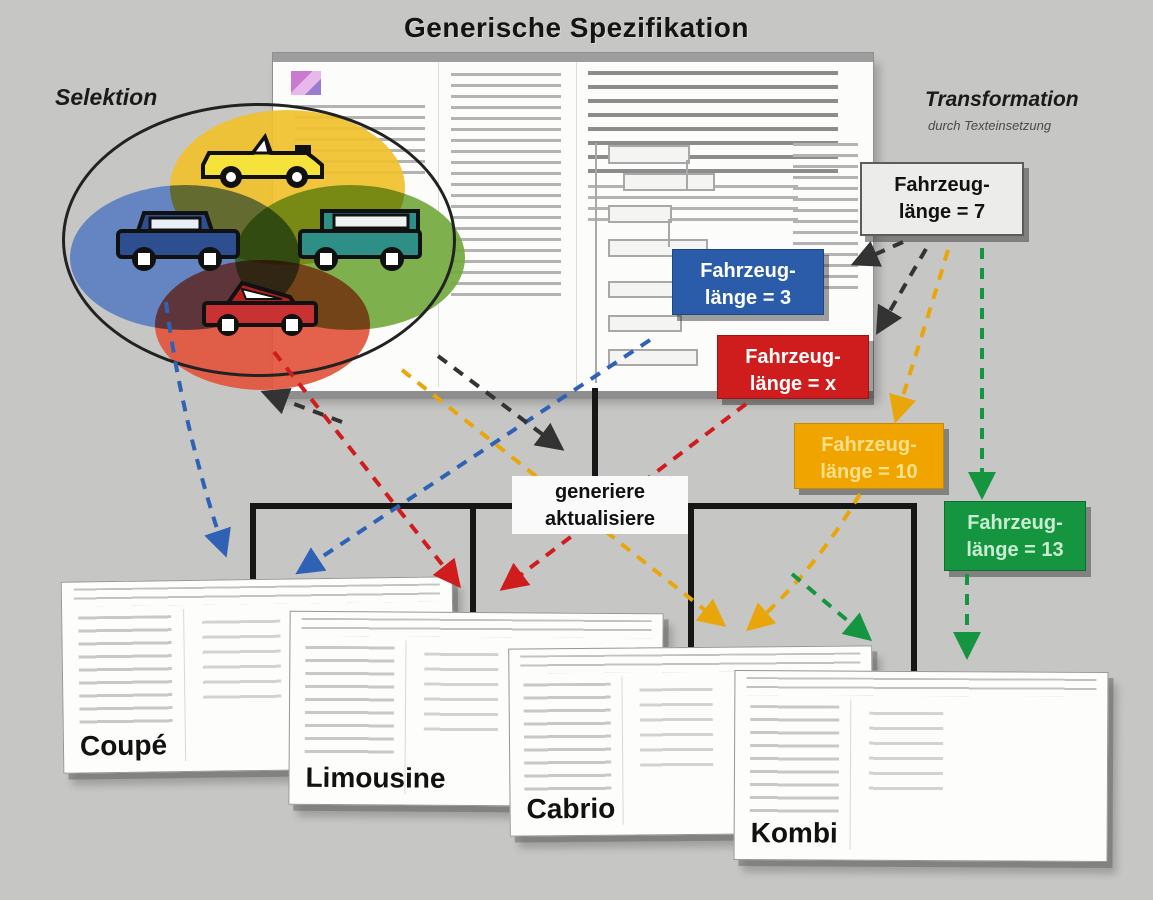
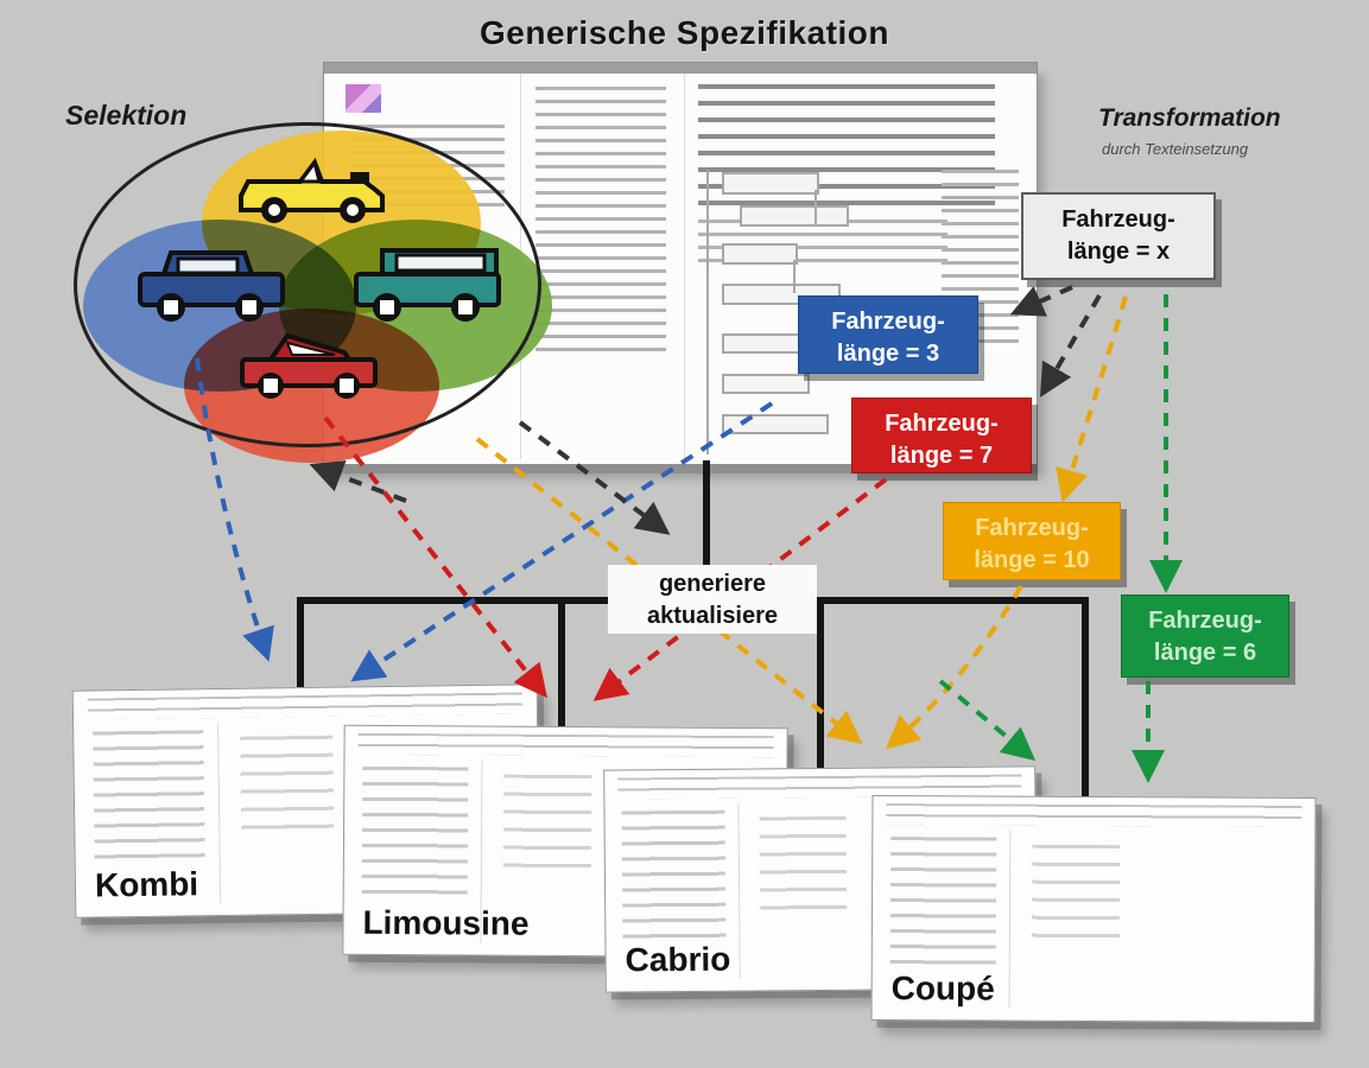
  Generische Spezifikation
  Selektion
  Transformation
  durch Texteinsetzung
  Fahrzeug-
- länge = 7
+ länge = x
  Fahrzeug-
  länge = 3
  Fahrzeug-
- länge = x
+ länge = 7
  Fahrzeug-
  länge = 10
  Fahrzeug-
- länge = 13
+ länge = 6
  generiere
  aktualisiere
- Coupé
+ Kombi
  Limousine
  Cabrio
- Kombi
+ Coupé
